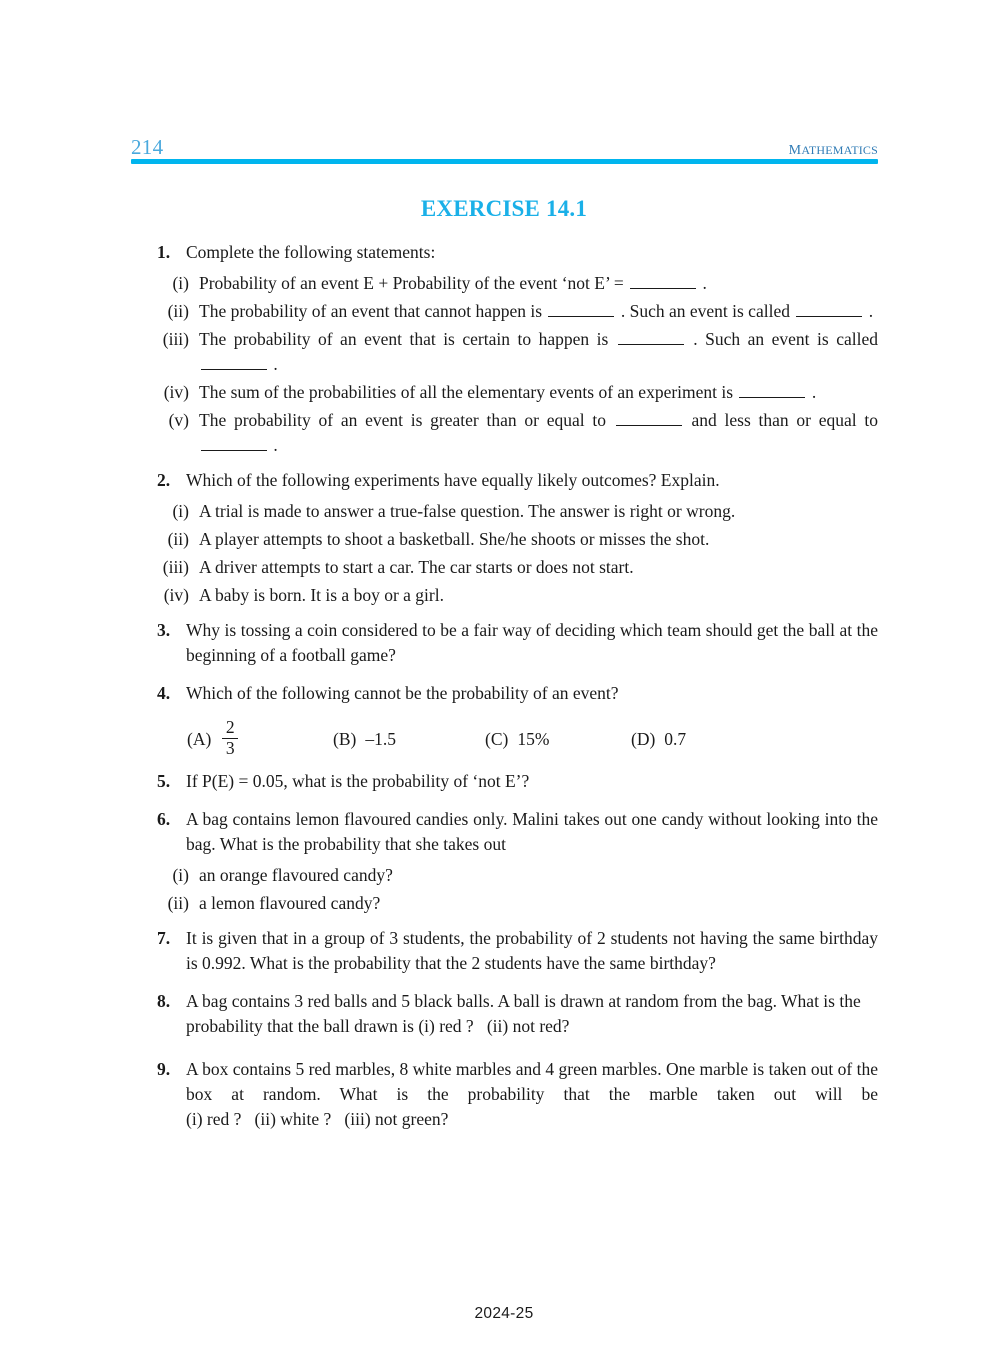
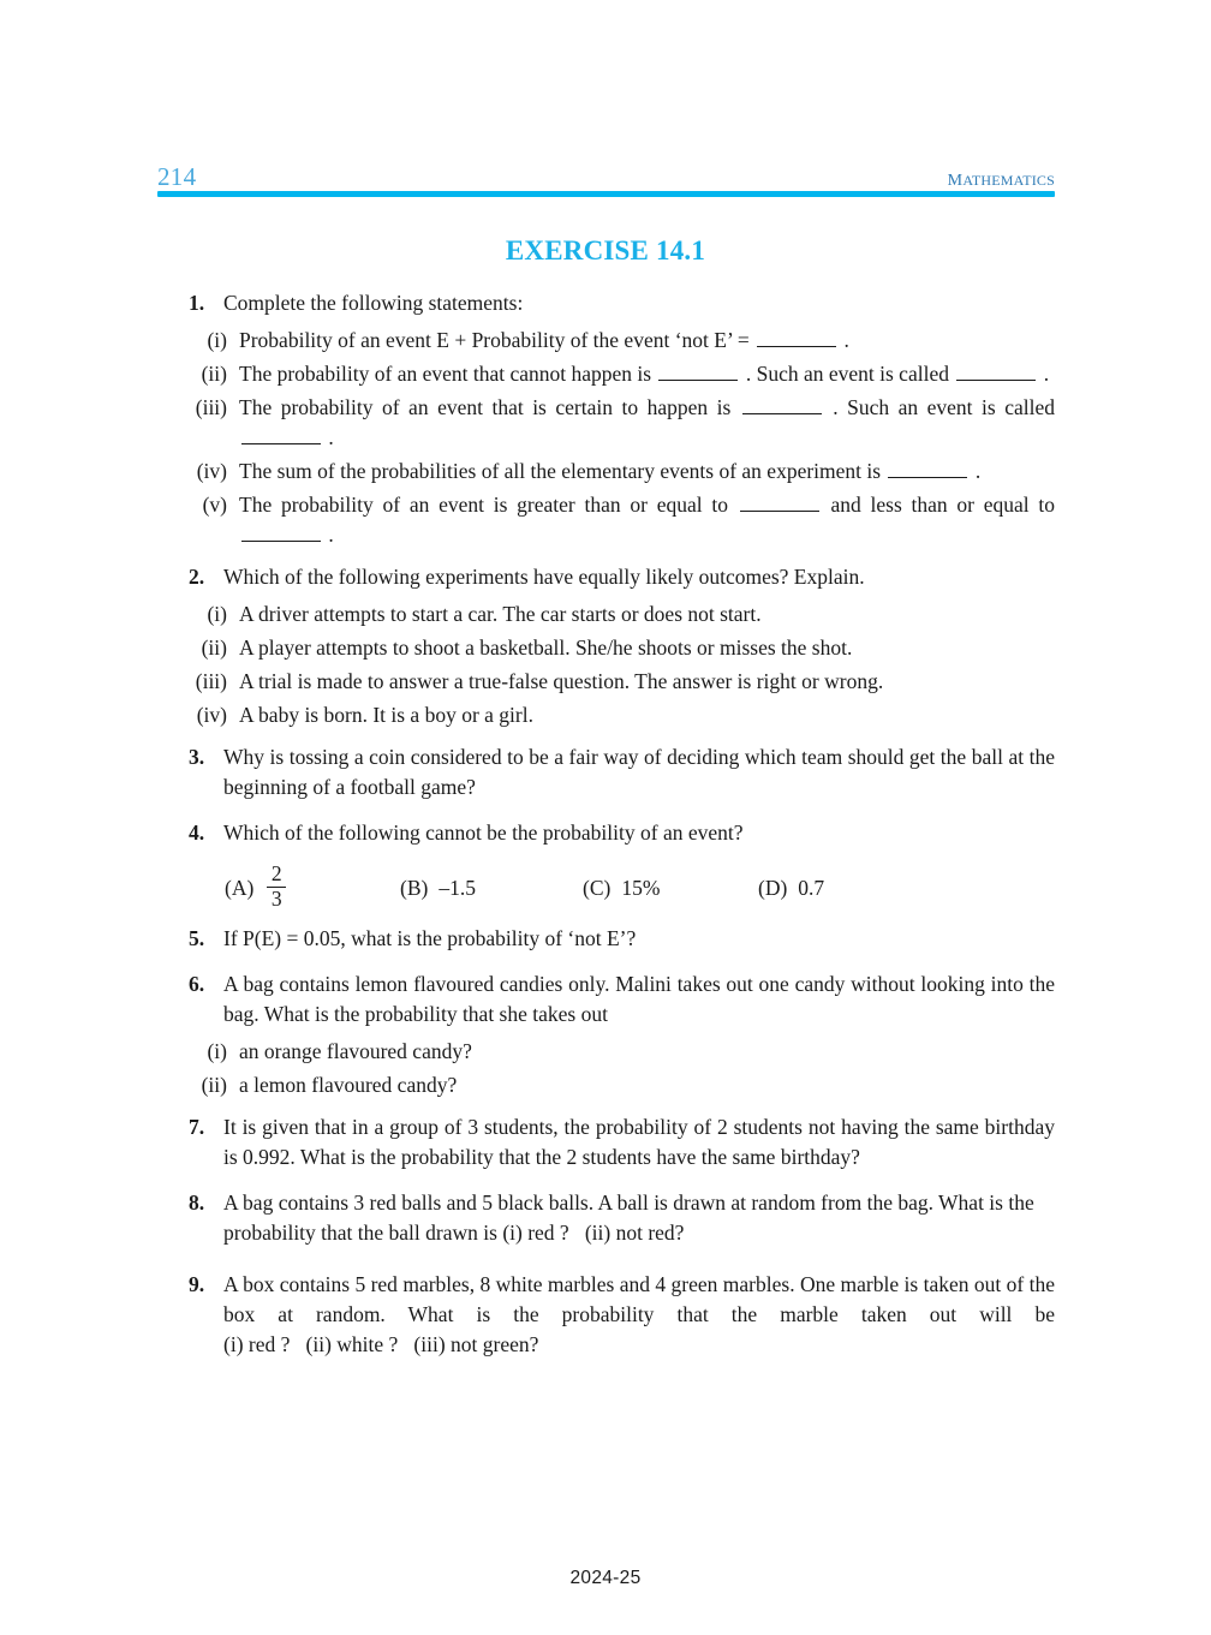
  214
  mathematics
  EXERCISE 14.1
  1.
  Complete the following statements:
  (i)
  Probability of an event E + Probability of the event ‘not E’ = .
  (ii)
  The probability of an event that cannot happen is . Such an event is called .
  (iii)
  The probability of an event that is certain to happen is . Such an event is called .
  (iv)
  The sum of the probabilities of all the elementary events of an experiment is .
  (v)
  The probability of an event is greater than or equal to and less than or equal to .
  2.
  Which of the following experiments have equally likely outcomes? Explain.
  (i)
- A trial is made to answer a true-false question. The answer is right or wrong.
+ A driver attempts to start a car. The car starts or does not start.
  (ii)
  A player attempts to shoot a basketball. She/he shoots or misses the shot.
  (iii)
- A driver attempts to start a car. The car starts or does not start.
+ A trial is made to answer a true-false question. The answer is right or wrong.
  (iv)
  A baby is born. It is a boy or a girl.
  3.
  Why is tossing a coin considered to be a fair way of deciding which team should get the ball at the beginning of a football game?
  4.
  Which of the following cannot be the probability of an event?
  (A)
  2
  3
  (B)
  –1.5
  (C)
  15%
  (D)
  0.7
  5.
  If P(E) = 0.05, what is the probability of ‘not E’?
  6.
  A bag contains lemon flavoured candies only. Malini takes out one candy without looking into the bag. What is the probability that she takes out
  (i)
  an orange flavoured candy?
  (ii)
  a lemon flavoured candy?
  7.
  It is given that in a group of 3 students, the probability of 2 students not having the same birthday is 0.992. What is the probability that the 2 students have the same birthday?
  8.
  A bag contains 3 red balls and 5 black balls. A ball is drawn at random from the bag. What is the probability that the ball drawn is (i) red ? (ii) not red?
  9.
  A box contains 5 red marbles, 8 white marbles and 4 green marbles. One marble is taken out of the box at random. What is the probability that the marble taken out will be (i) red ? (ii) white ? (iii) not green?
  2024-25
